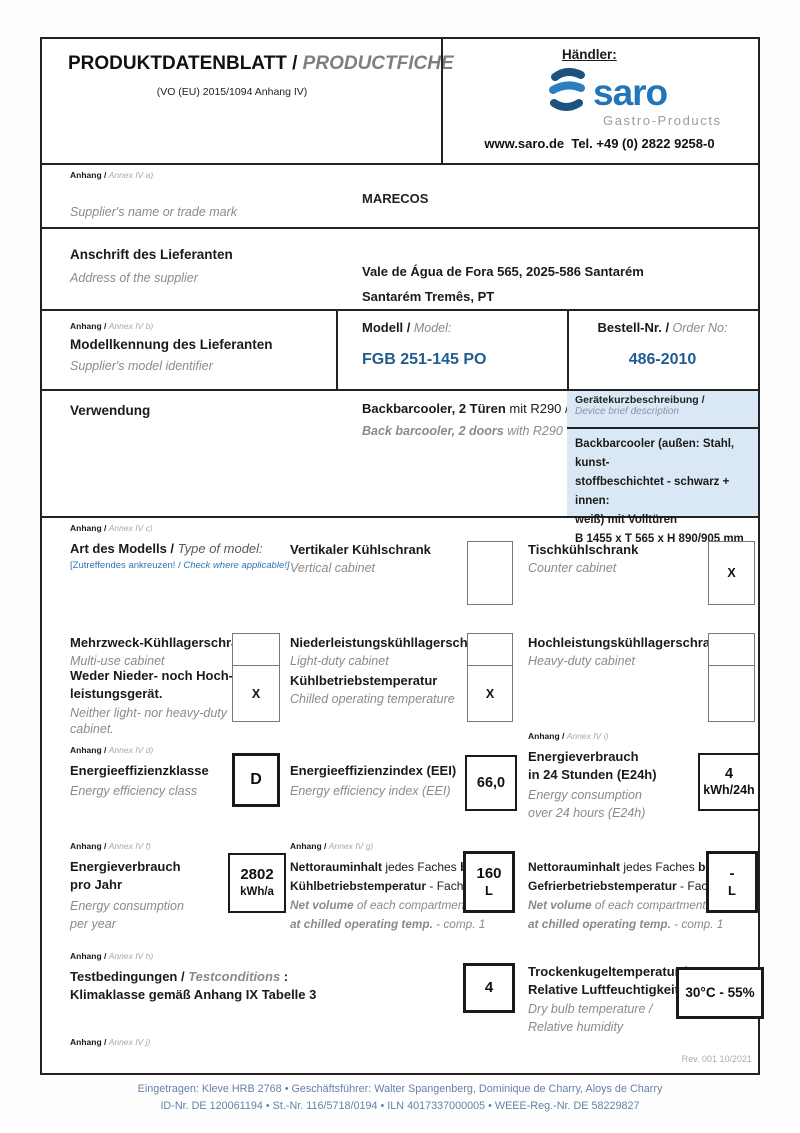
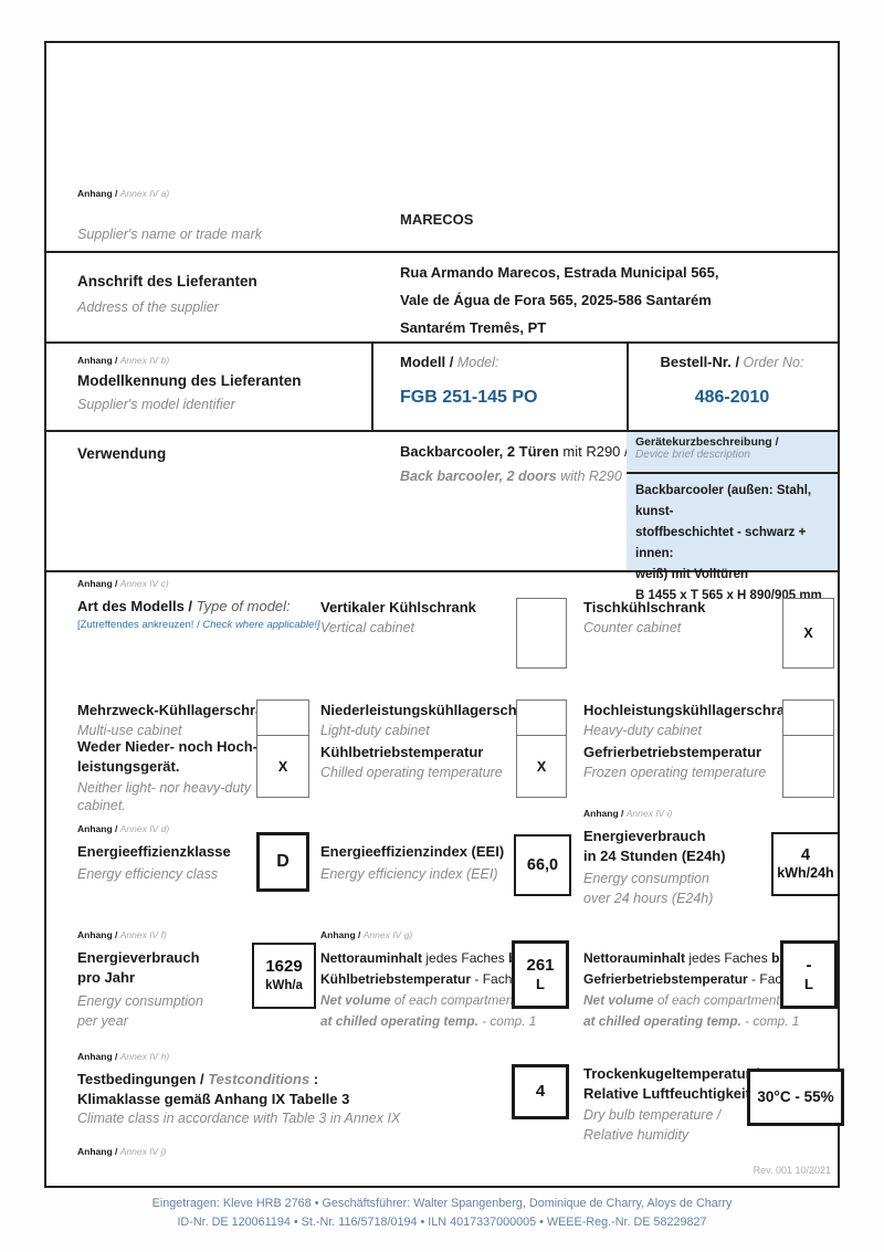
- PRODUKTDATENBLATT / PRODUCTFICHE
- (VO (EU) 2015/1094 Anhang IV)
- Händler:
- saro
- Gastro-Products
- www.saro.de Tel. +49 (0) 2822 9258-0
  Anhang / Annex IV a)
  Supplier's name or trade mark
  MARECOS
  Anschrift des Lieferanten
  Address of the supplier
+ Rua Armando Marecos, Estrada Municipal 565,
  Vale de Água de Fora 565, 2025-586 Santarém
  Santarém Tremês, PT
  Anhang / Annex IV b)
  Modellkennung des Lieferanten
  Supplier's model identifier
  Modell / Model:
  FGB 251-145 PO
  Bestell-Nr. / Order No:
  486-2010
  Verwendung
  Backbarcooler, 2 Türen mit R290
  Back barcooler, 2 doors with R290
  Gerätekurzbeschreibung /
  Device brief description
  Backbarcooler (außen: Stahl, kunst-
  stoffbeschichtet - schwarz + innen:
  weiß) mit Volltüren
  B 1455 x T 565 x H 890/905 mm
  Anhang / Annex IV c)
  Art des Modells / Type of model:
  [Zutreffendes ankreuzen! / Check where applicable!]
  Vertikaler Kühlschrank
  Vertical cabinet
  Tischkühlschrank
  Counter cabinet
  X
  Mehrzweck-Kühllagerschr
  Multi-use cabinet
  Niederleistungskühllagersch
  Light-duty cabinet
  Hochleistungskühllagerschra
  Heavy-duty cabinet
  Weder Nieder- noch Hoch-
  leistungsgerät.
  Neither light- nor heavy-duty
  cabinet.
  X
  Kühlbetriebstemperatur
  Chilled operating temperature
  X
+ Gefrierbetriebstemperatur
+ Frozen operating temperature
  Anhang / Annex IV d)
  Energieeffizienzklasse
  Energy efficiency class
  D
  Energieeffizienzindex (EEI)
  Energy efficiency index (EEI)
  66,0
  Anhang / Annex IV i)
  Energieverbrauch
  in 24 Stunden (E24h)
  Energy consumption
  over 24 hours (E24h)
  4
  kWh/24h
  Anhang / Annex IV f)
  Energieverbrauch
  pro Jahr
  Energy consumption
  per year
- 2802
+ 1629
  kWh/a
  Anhang / Annex IV g)
  Nettorauminhalt jedes Faches
  Kühlbetriebstemperatur - Fach
  Net volume of each compartmen
  at chilled operating temp. - comp. 1
- 160
+ 261
  L
  Nettorauminhalt jedes Faches b
  Gefrierbetriebstemperatur - Fac
  Net volume of each compartment
  at chilled operating temp. - comp. 1
  -
  L
  Anhang / Annex IV h)
  Testbedingungen / Testconditions :
  Klimaklasse gemäß Anhang IX Tabelle 3
+ Climate class in accordance with Table 3 in Annex IX
  4
  Trockenkugeltemperatu
  Relative Luftfeuchtigkei
  Dry bulb temperature /
  Relative humidity
  30°C - 55%
  Anhang / Annex IV j)
  Rev. 001 10/2021
  Eingetragen: Kleve HRB 2768 • Geschäftsführer: Walter Spangenberg, Dominique de Charry, Aloys de Charry
  ID-Nr. DE 120061194 • St.-Nr. 116/5718/0194 • ILN 4017337000005 • WEEE-Reg.-Nr. DE 58229827
